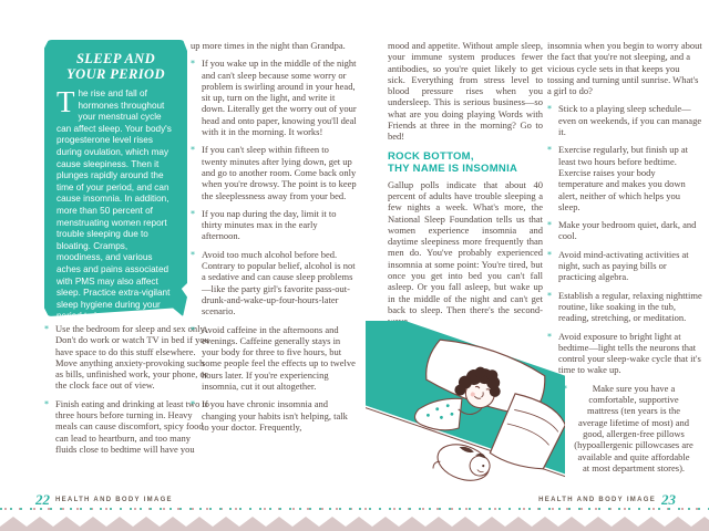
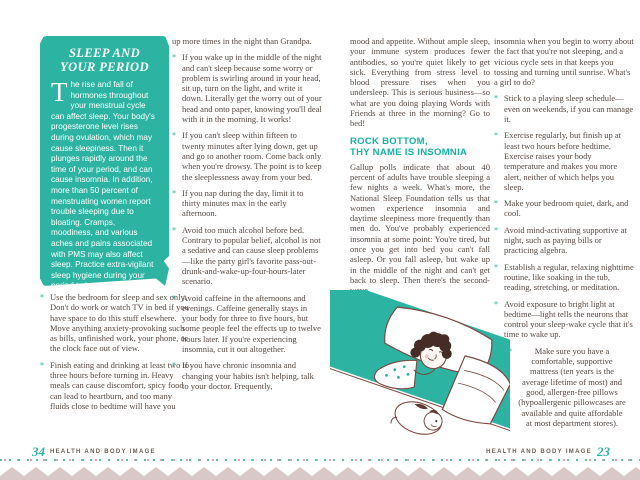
  SLEEP AND
  YOUR PERIOD
  T
  he rise and fall of hormones throughout your menstrual cycle can affect sleep. Your body's progesterone level rises during ovulation, which may cause sleepiness. Then it plunges rapidly around the time of your period, and can cause insomnia. In addition, more than 50 percent of menstruating women report trouble sleeping due to bloating. Cramps, moodiness, and various aches and pains associated with PMS may also affect sleep. Practice extra-vigilant sleep hygiene during your
  Use the bedroom for sleep and sex only. Don't do work or watch TV in bed if you have space to do this stuff elsewhere. Move anything anxiety-provoking such as bills, unfinished work, your phone, or the clock face out of view.
  Finish eating and drinking at least two to three hours before turning in. Heavy meals can cause discomfort, spicy food can lead to heartburn, and too many fluids close to bedtime will have you
  up more times in the night than Grandpa.
  If you wake up in the middle of the night and can't sleep because some worry or problem is swirling around in your head, sit up, turn on the light, and write it down. Literally get the worry out of your head and onto paper, knowing you'll deal with it in the morning. It works!
  If you can't sleep within fifteen to twenty minutes after lying down, get up and go to another room. Come back only when you're drowsy. The point is to keep the sleeplessness away from your bed.
  If you nap during the day, limit it to thirty minutes max in the early afternoon.
  Avoid too much alcohol before bed. Contrary to popular belief, alcohol is not a sedative and can cause sleep problems—like the party girl's favorite pass-out-drunk-and-wake-up-four-hours-later scenario.
  Avoid caffeine in the afternoons and evenings. Caffeine generally stays in your body for three to five hours, but some people feel the effects up to twelve hours later. If you're experiencing insomnia, cut it out altogether.
  If you have chronic insomnia and changing your habits isn't helping, talk to your doctor. Frequently,
  mood and appetite. Without ample sleep, your immune system produces fewer antibodies, so you're quiet likely to get sick. Everything from stress level to blood pressure rises when you undersleep. This is serious business—so what are you doing playing Words with Friends at three in the morning? Go to bed!
  ROCK BOTTOM,
  THY NAME IS INSOMNIA
  Gallup polls indicate that about 40 percent of adults have trouble sleeping a few nights a week. What's more, the National Sleep Foundation tells us that women experience insomnia and daytime sleepiness more frequently than men do. You've probably experienced insomnia at some point: You're tired, but once you get into bed you can't fall asleep. Or you fall asleep, but wake up in the middle of the night and can't get back to sleep. Then there's the second-
  insomnia when you begin to worry about the fact that you're not sleeping, and a vicious cycle sets in that keeps you tossing and turning until sunrise. What's a girl to do?
  Stick to a playing sleep schedule—even on weekends, if you can manage it.
- Exercise regularly, but finish up at least two hours before bedtime. Exercise raises your body temperature and makes you down alert, neither of which helps you sleep.
+ Exercise regularly, but finish up at least two hours before bedtime. Exercise raises your body temperature and makes you more alert, neither of which helps you sleep.
  Make your bedroom quiet, dark, and cool.
- Avoid mind-activating activities at night, such as paying bills or practicing algebra.
+ Avoid mind-activating supportive at night, such as paying bills or practicing algebra.
  Establish a regular, relaxing nighttime routine, like soaking in the tub, reading, stretching, or meditation.
  Avoid exposure to bright light at bedtime—light tells the neurons that control your sleep-wake cycle that it's time to wake up.
  Make sure you have a comfortable, supportive mattress (ten years is the average lifetime of most) and good, allergen-free pillows (hypoallergenic pillowcases are available and quite affordable at most department stores).
- 22
+ 34
  23
